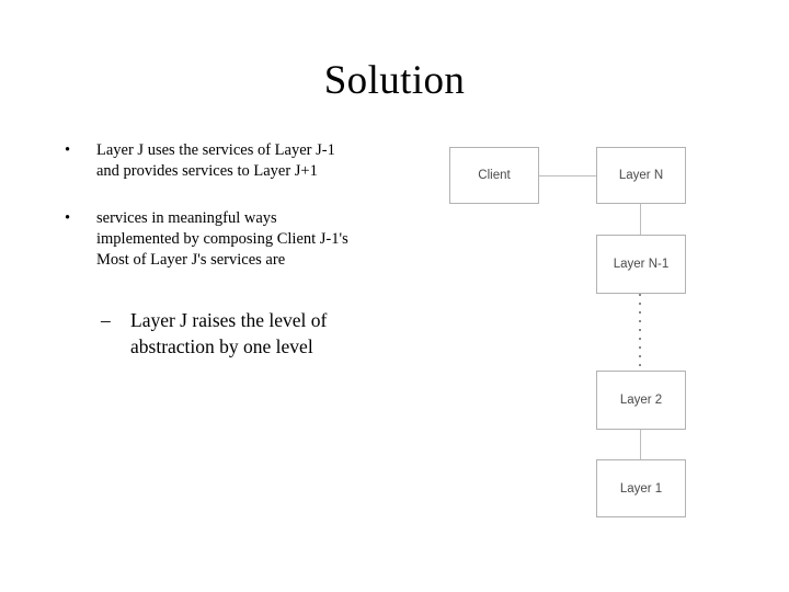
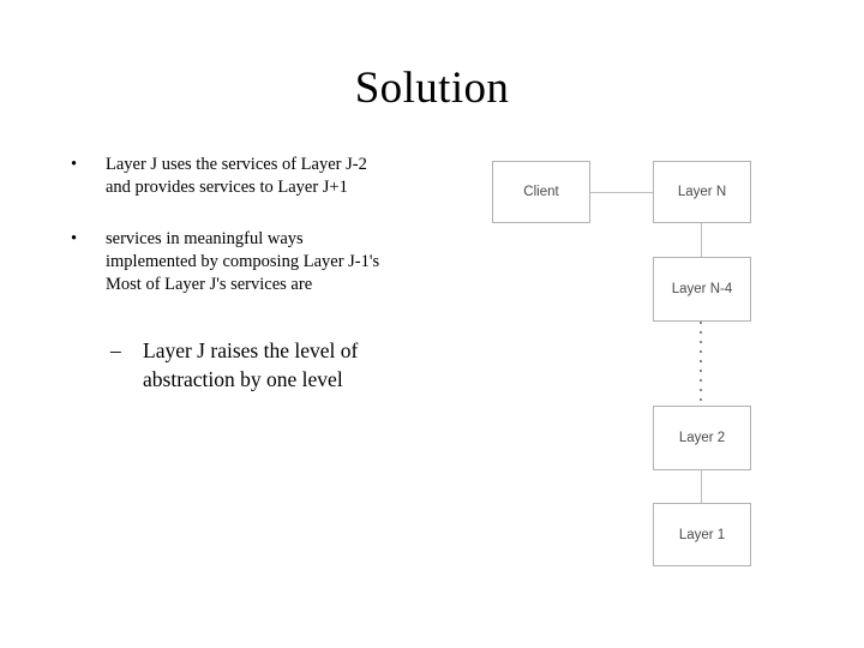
  Solution
  •
- Layer J uses the services of Layer J-1
+ Layer J uses the services of Layer J-2
  and provides services to Layer J+1
  •
  services in meaningful ways
- implemented by composing Client J-1's
+ implemented by composing Layer J-1's
  Most of Layer J's services are
  –
  Layer J raises the level of
  abstraction by one level
  Client
  Layer N
- Layer N-1
+ Layer N-4
  Layer 2
  Layer 1
